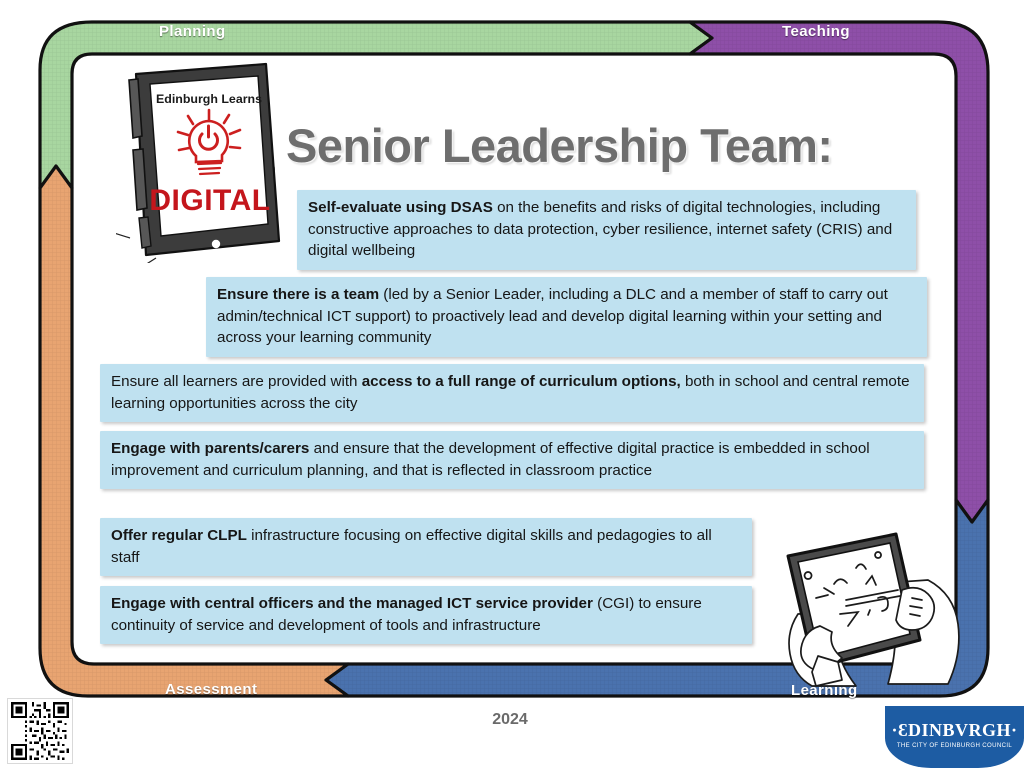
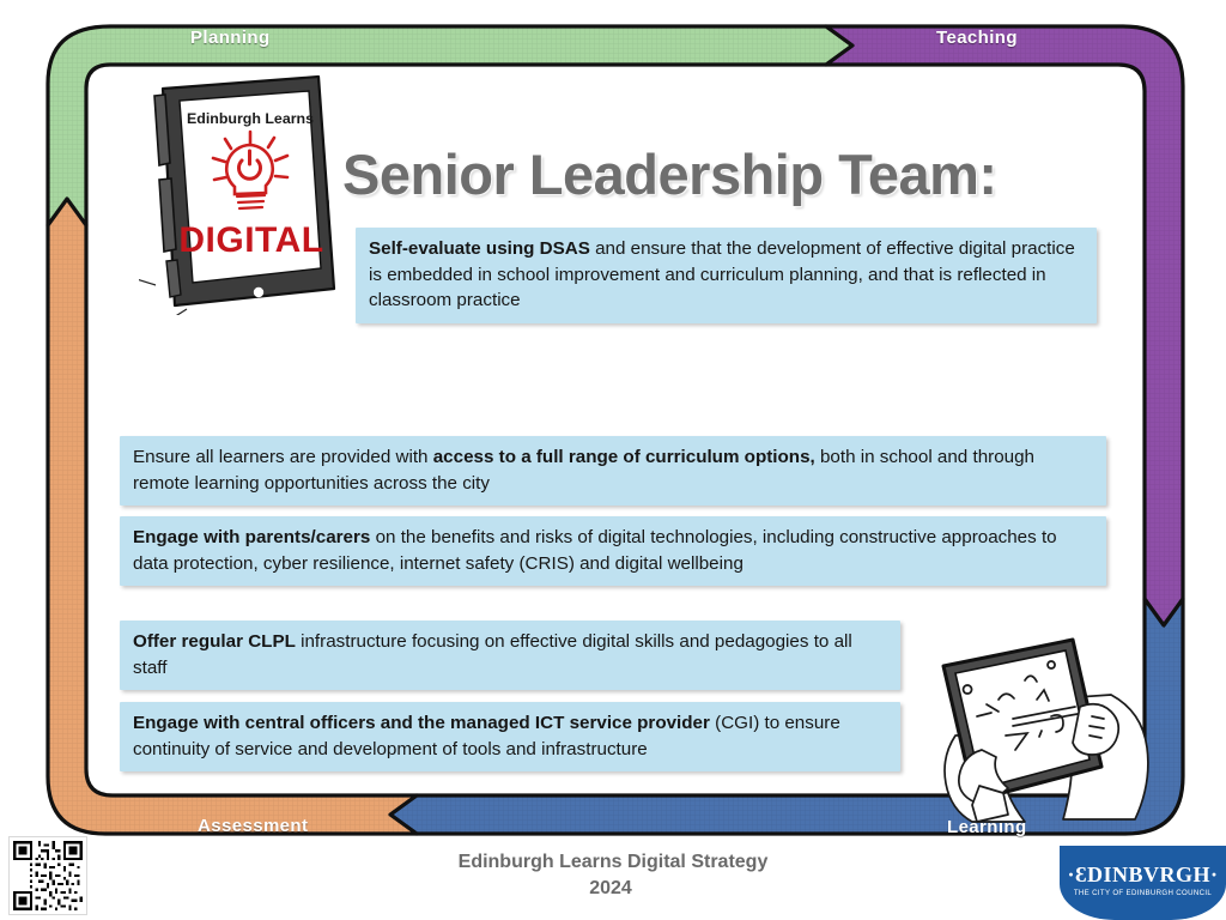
  Planning
  Teaching
  Assessment
  Learning
  Edinburgh Learns
  DIGITAL
  Senior Leadership Team:
- Self-evaluate using DSAS on the benefits and risks of digital technologies, including constructive approaches to data protection, cyber resilience, internet safety (CRIS) and digital wellbeing
+ Self-evaluate using DSAS and ensure that the development of effective digital practice is embedded in school improvement and curriculum planning, and that is reflected in classroom practice
- Ensure there is a team (led by a Senior Leader, including a DLC and a member of staff to carry out admin/technical ICT support) to proactively lead and develop digital learning within your setting and across your learning community
- Ensure all learners are provided with access to a full range of curriculum options, both in school and central remote learning opportunities across the city
+ Ensure all learners are provided with access to a full range of curriculum options, both in school and through remote learning opportunities across the city
- Engage with parents/carers and ensure that the development of effective digital practice is embedded in school improvement and curriculum planning, and that is reflected in classroom practice
+ Engage with parents/carers on the benefits and risks of digital technologies, including constructive approaches to data protection, cyber resilience, internet safety (CRIS) and digital wellbeing
  Offer regular CLPL infrastructure focusing on effective digital skills and pedagogies to all staff
  Engage with central officers and the managed ICT service provider (CGI) to ensure continuity of service and development of tools and infrastructure
+ Edinburgh Learns Digital Strategy
  2024
  ·ƐDINBVRGH·
